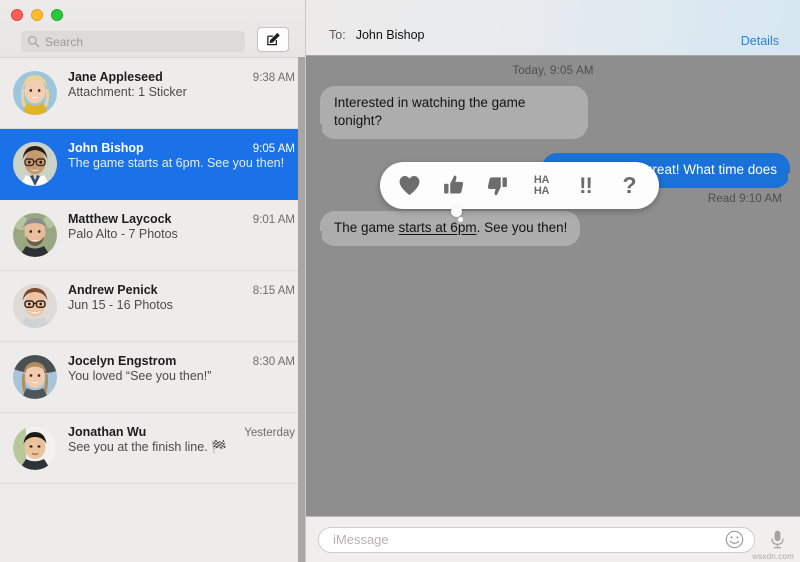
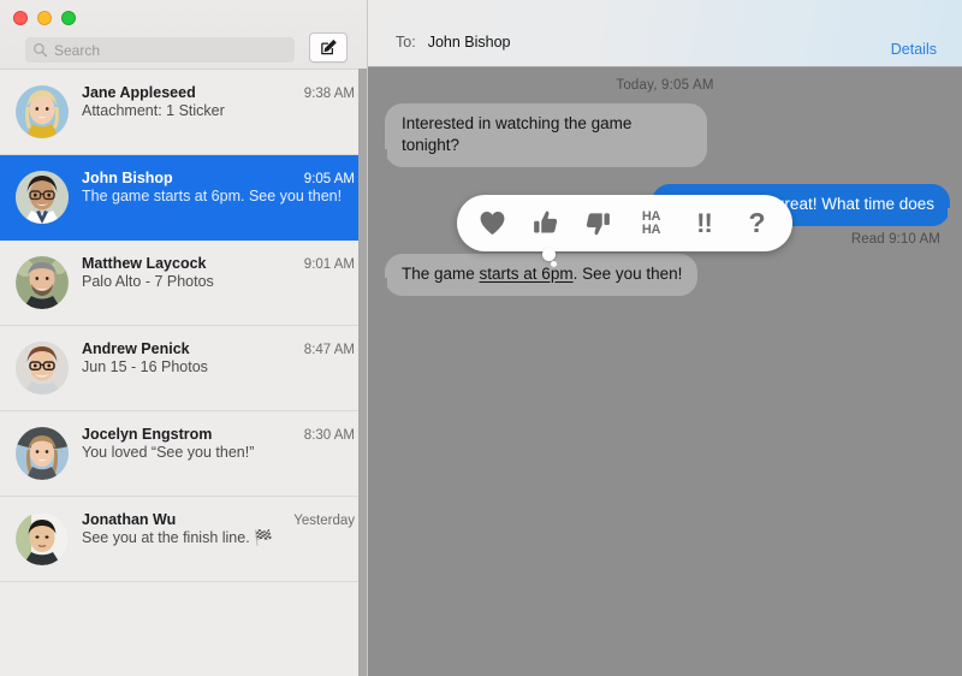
  Search
  Jane Appleseed
  9:38 AM
  Attachment: 1 Sticker
  John Bishop
  9:05 AM
  The game starts at 6pm. See you then!
  Matthew Laycock
  9:01 AM
  Palo Alto - 7 Photos
  Andrew Penick
- 8:15 AM
+ 8:47 AM
  Jun 15 - 16 Photos
  Jocelyn Engstrom
  8:30 AM
  You loved “See you then!”
  Jonathan Wu
  Yesterday
  See you at the finish line. 🏁
  To:
  John Bishop
  Details
  Today, 9:05 AM
  Interested in watching the game tonight?
  Read 9:10 AM
  The game starts at 6pm. See you then!
  HA
  HA
  !!
  ?
- iMessage
- wsxdn.com
